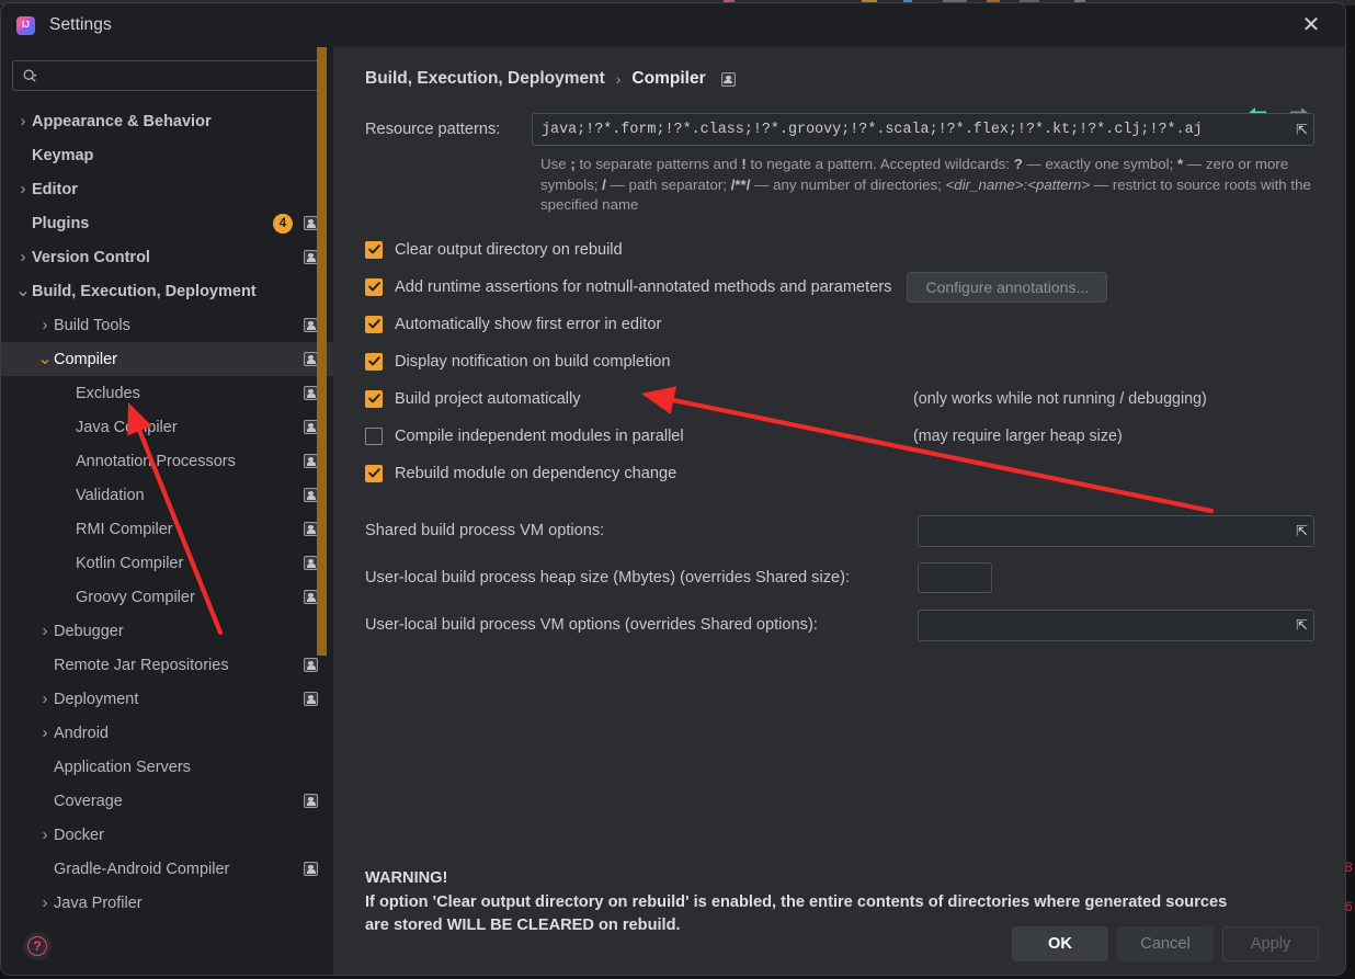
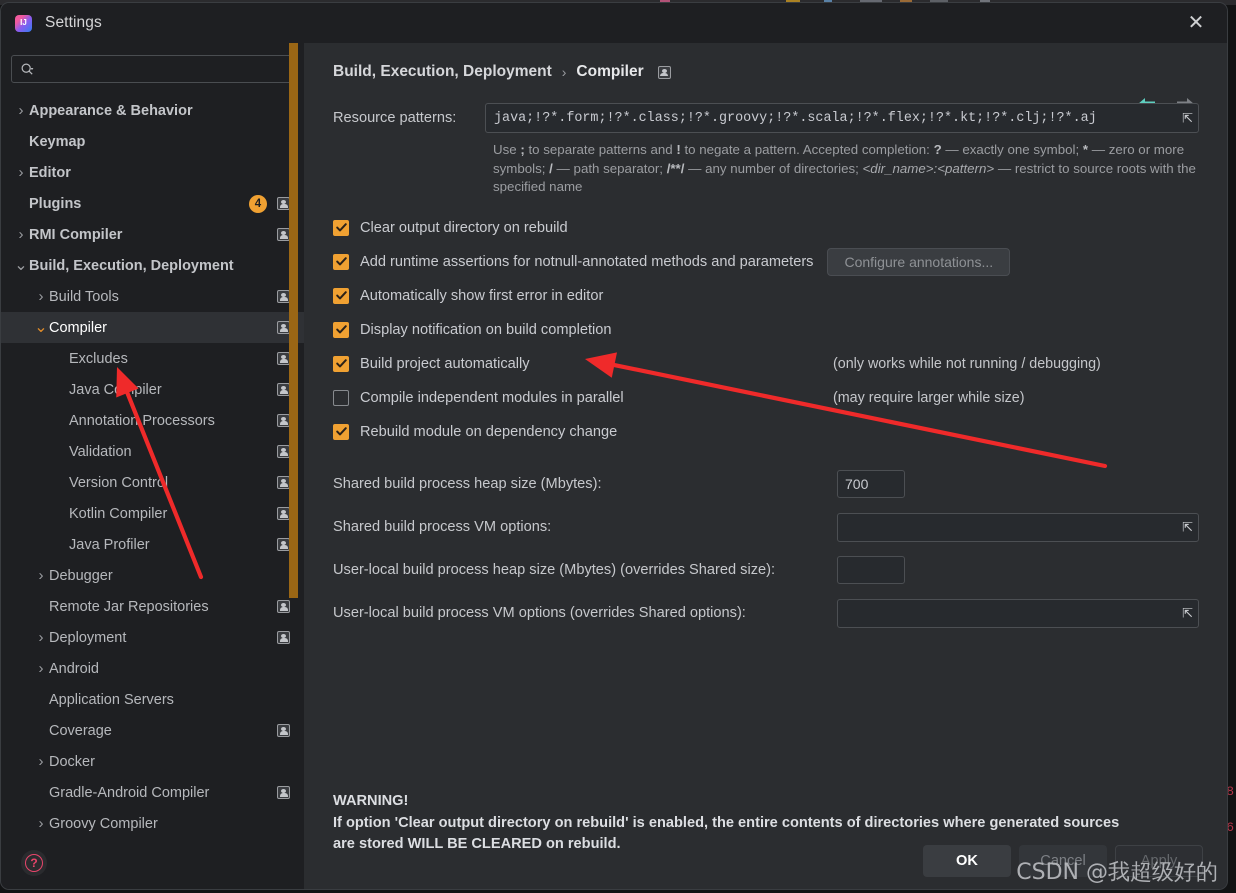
  8
  6
  IJ
  Settings
  ✕
  ›
  Appearance & Behavior
  Keymap
  ›
  Editor
  Plugins
  4
  ›
- Version Control
+ RMI Compiler
  ⌄
  Build, Execution, Deployment
  ›
  Build Tools
  ⌄
  Compiler
  Excludes
  Java Cpiler
  Annotation Processors
  Validation
- RMI Compiler
+ Version Control
  Kotlin Compiler
- Groovy Compiler
+ Java Profiler
  ›
  Debugger
  Remote Jar Repositories
  ›
  Deployment
  ›
  Android
  Application Servers
  Coverage
  ›
  Docker
  Gradle-Android Compiler
  ›
- Java Profiler
+ Groovy Compiler
  ?
  Build, Execution, Deployment
  ›
  Compiler
  Resource patterns:
  java;!?*.form;!?*.class;!?*.groovy;!?*.scala;!?*.flex;!?*.kt;!?*.clj;!?*.aj
  ⇱
- Use ; to separate patterns and ! to negate a pattern. Accepted wildcards: ? — exactly one symbol; * — zero or more symbols; / — path separator; /**/ — any number of directories; <dir_name>:<pattern> — restrict to source roots with the specified name
+ Use ; to separate patterns and ! to negate a pattern. Accepted completion: ? — exactly one symbol; * — zero or more symbols; / — path separator; /**/ — any number of directories; <dir_name>:<pattern> — restrict to source roots with the specified name
  Clear output directory on rebuild
  Add runtime assertions for notnull-annotated methods and parameters
  Configure annotations...
  Automatically show first error in editor
  Display notification on build completion
  Build project automatically
  (only works while not running / debugging)
  Compile independent modules in parallel
- (may require larger heap size)
+ (may require larger while size)
  Rebuild module on dependency change
+ Shared build process heap size (Mbytes):
+ 700
  Shared build process VM options:
  ⇱
  User-local build process heap size (Mbytes) (overrides Shared size):
  User-local build process VM options (overrides Shared options):
  ⇱
  WARNING!
  If option 'Clear output directory on rebuild' is enabled, the entire contents of directories where generated sources
  are stored WILL BE CLEARED on rebuild.
  OK
  Cancel
  Apply
+ CSDN @我超级好的
